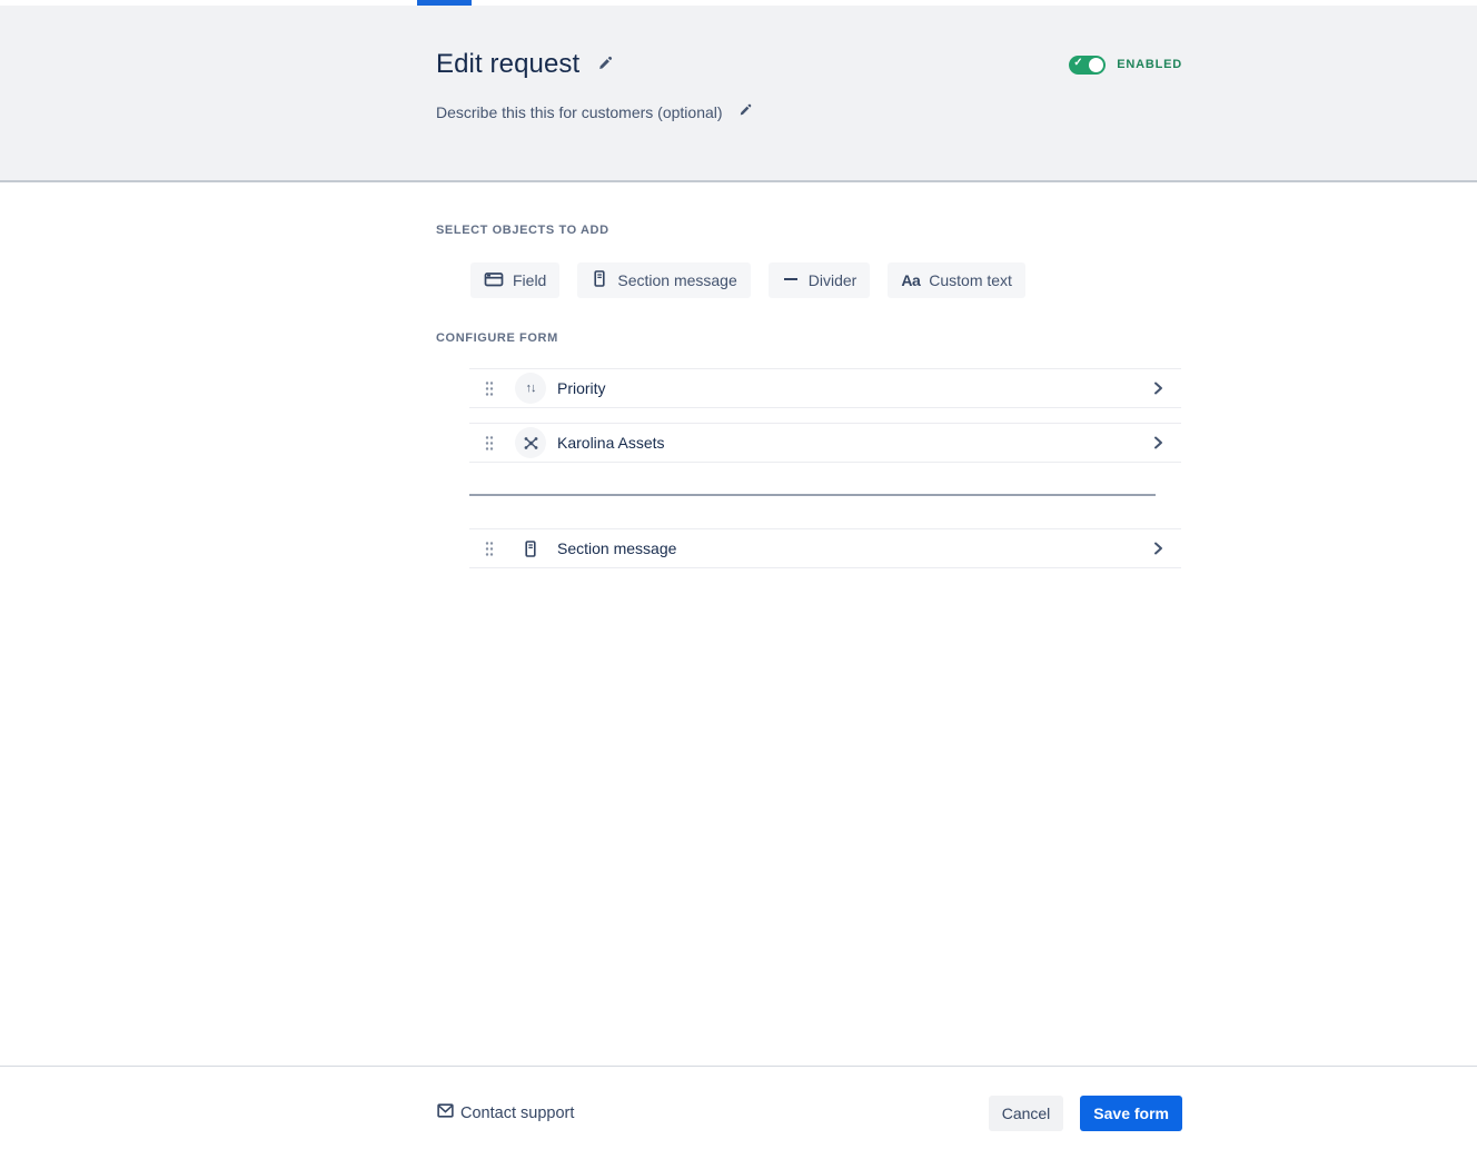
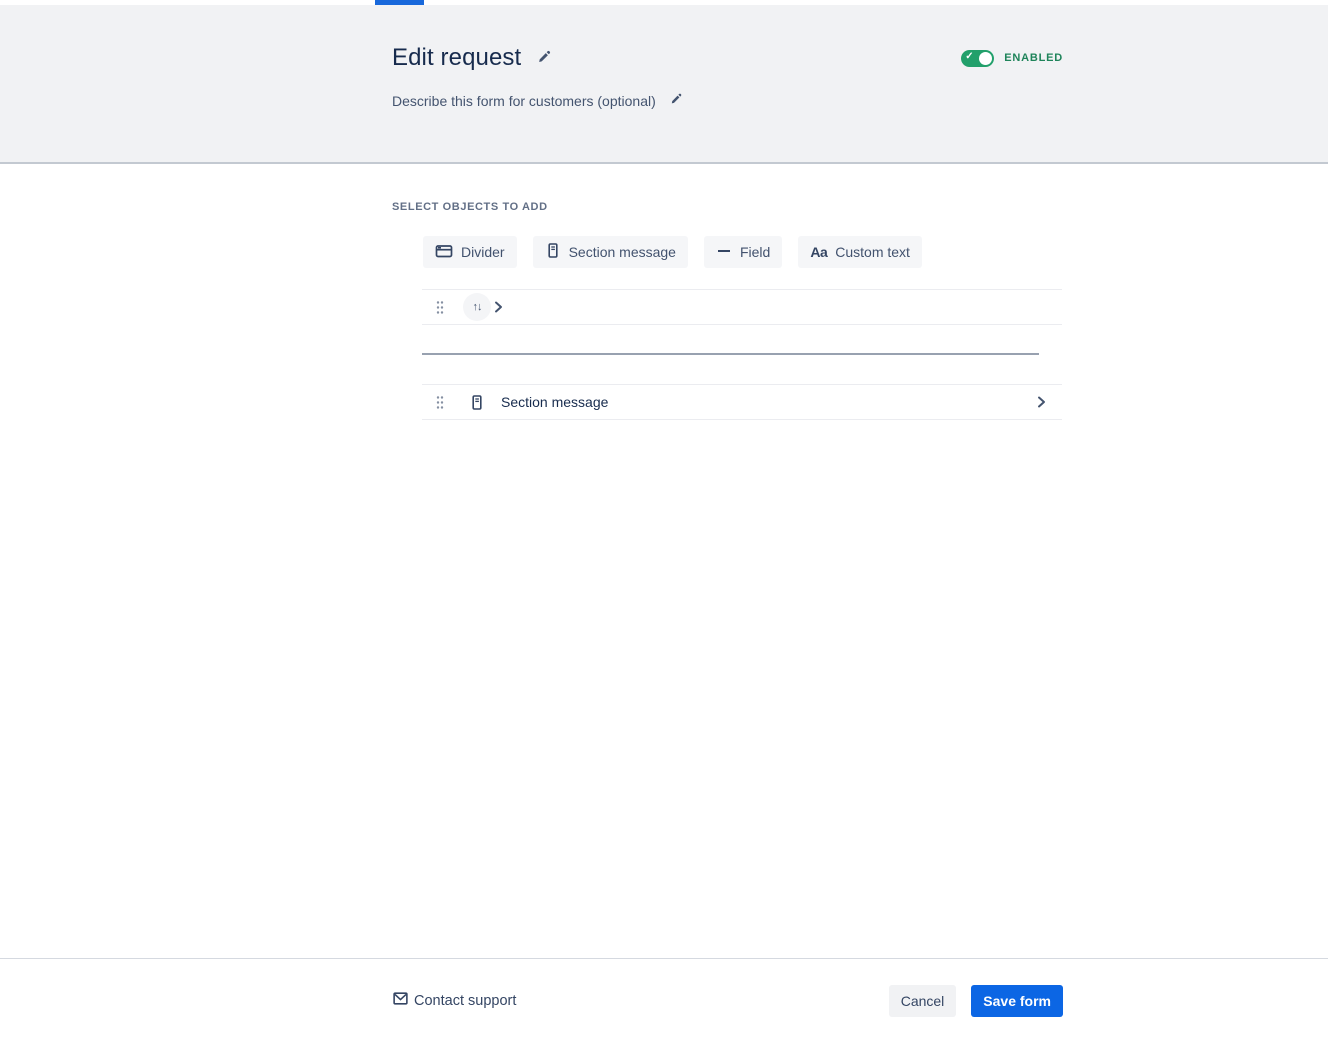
  Edit request
  ✓
  ENABLED
- Describe this this for customers (optional)
+ Describe this form for customers (optional)
  SELECT OBJECTS TO ADD
- Field
+ Divider
  Section message
- Divider
+ Field
  Aa
  Custom text
- CONFIGURE FORM
  ↑↓
- Priority
- Karolina Assets
  Section message
  Contact support
  Cancel
  Save form
